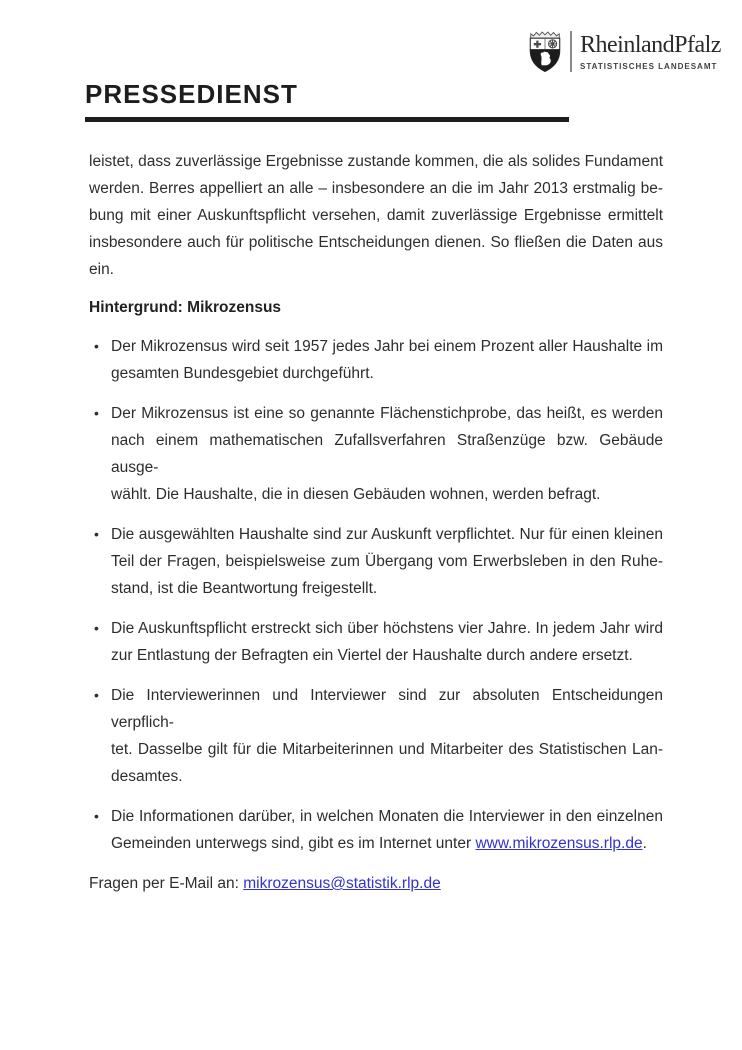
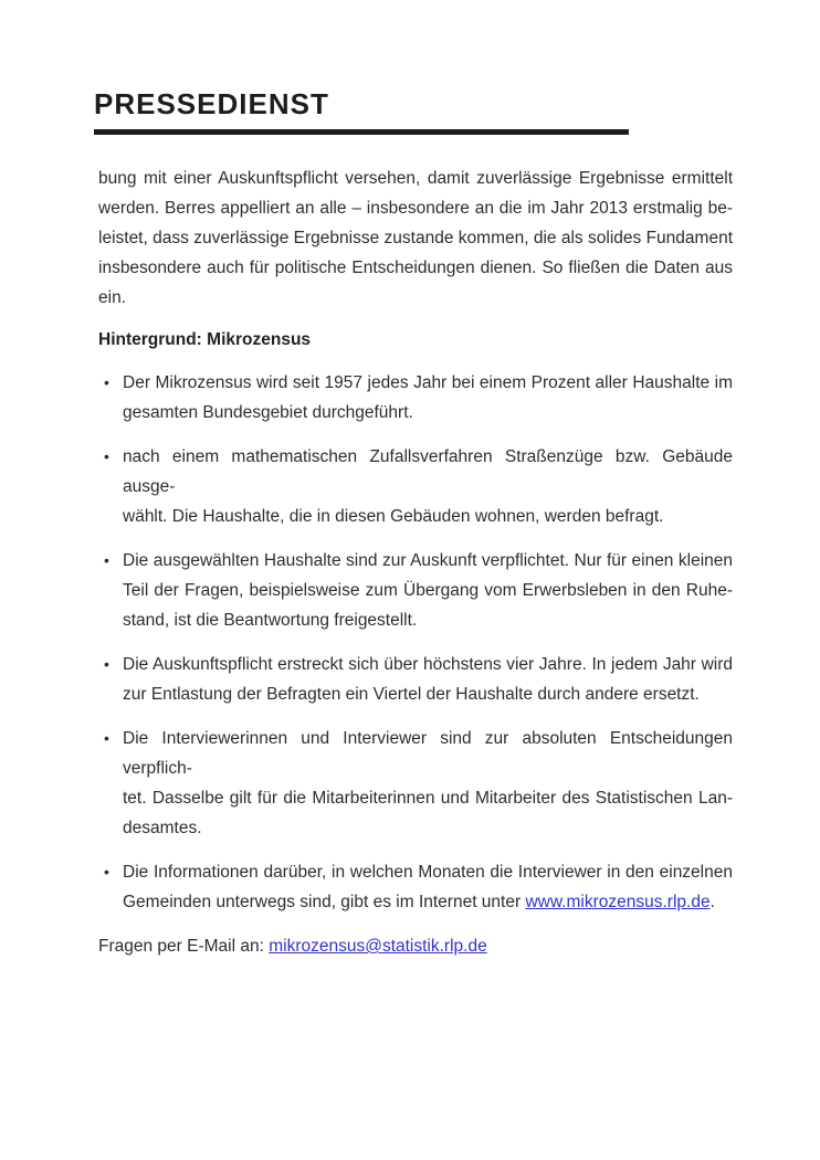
- RheinlandPfalz
- STATISTISCHES LANDESAMT
  PRESSEDIENST
- leistet, dass zuverlässige Ergebnisse zustande kommen, die als solides Fundament
+ bung mit einer Auskunftspflicht versehen, damit zuverlässige Ergebnisse ermittelt
  werden. Berres appelliert an alle – insbesondere an die im Jahr 2013 erstmalig be-
- bung mit einer Auskunftspflicht versehen, damit zuverlässige Ergebnisse ermittelt
+ leistet, dass zuverlässige Ergebnisse zustande kommen, die als solides Fundament
  insbesondere auch für politische Entscheidungen dienen. So fließen die Daten aus
  ein.
  Hintergrund: Mikrozensus
  •
  Der Mikrozensus wird seit 1957 jedes Jahr bei einem Prozent aller Haushalte im
  gesamten Bundesgebiet durchgeführt.
  •
- Der Mikrozensus ist eine so genannte Flächenstichprobe, das heißt, es werden
  nach einem mathematischen Zufallsverfahren Straßenzüge bzw. Gebäude ausge-
  wählt. Die Haushalte, die in diesen Gebäuden wohnen, werden befragt.
  •
  Die ausgewählten Haushalte sind zur Auskunft verpflichtet. Nur für einen kleinen
  Teil der Fragen, beispielsweise zum Übergang vom Erwerbsleben in den Ruhe-
  stand, ist die Beantwortung freigestellt.
  •
  Die Auskunftspflicht erstreckt sich über höchstens vier Jahre. In jedem Jahr wird
  zur Entlastung der Befragten ein Viertel der Haushalte durch andere ersetzt.
  •
  Die Interviewerinnen und Interviewer sind zur absoluten Entscheidungen verpflich-
  tet. Dasselbe gilt für die Mitarbeiterinnen und Mitarbeiter des Statistischen Lan-
  desamtes.
  •
  Die Informationen darüber, in welchen Monaten die Interviewer in den einzelnen
  Gemeinden unterwegs sind, gibt es im Internet unter www.mikrozensus.rlp.de.
  Fragen per E-Mail an: mikrozensus@statistik.rlp.de
